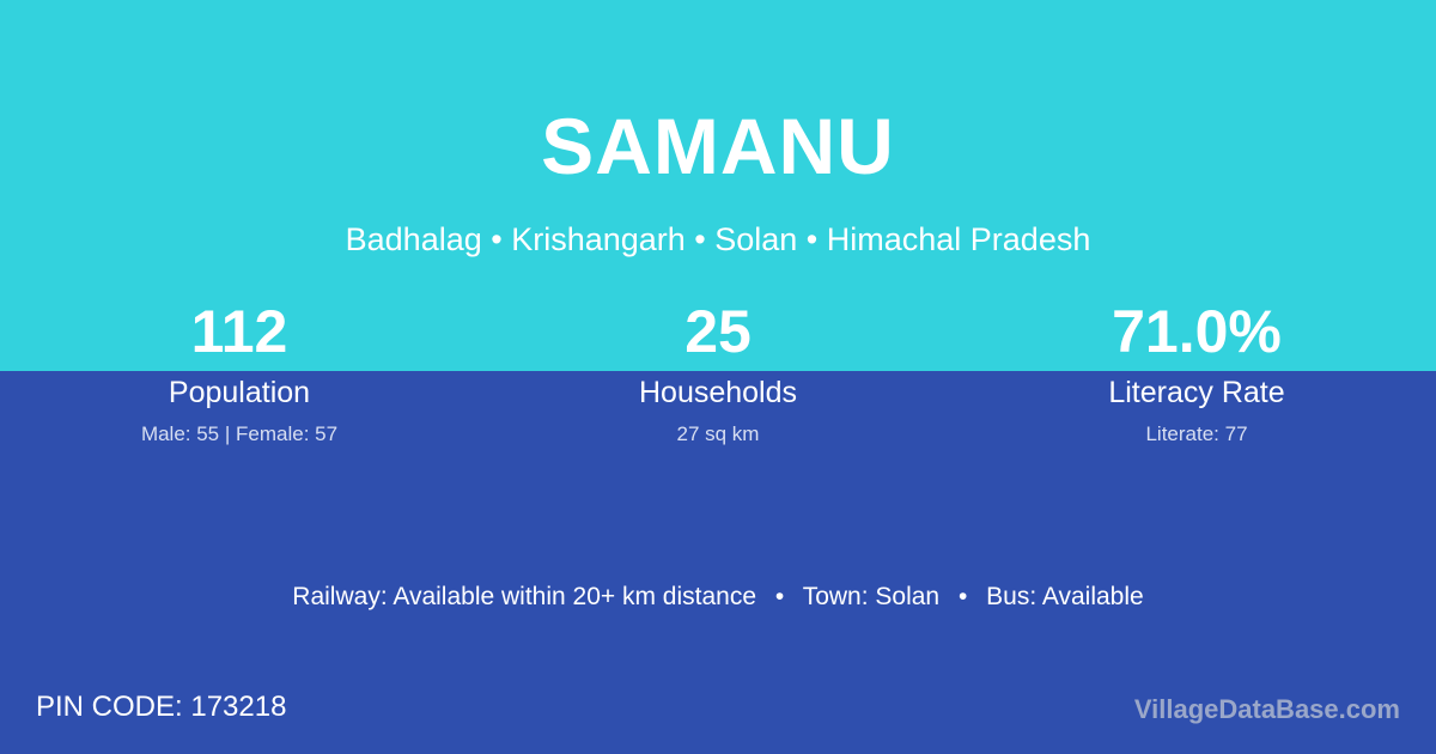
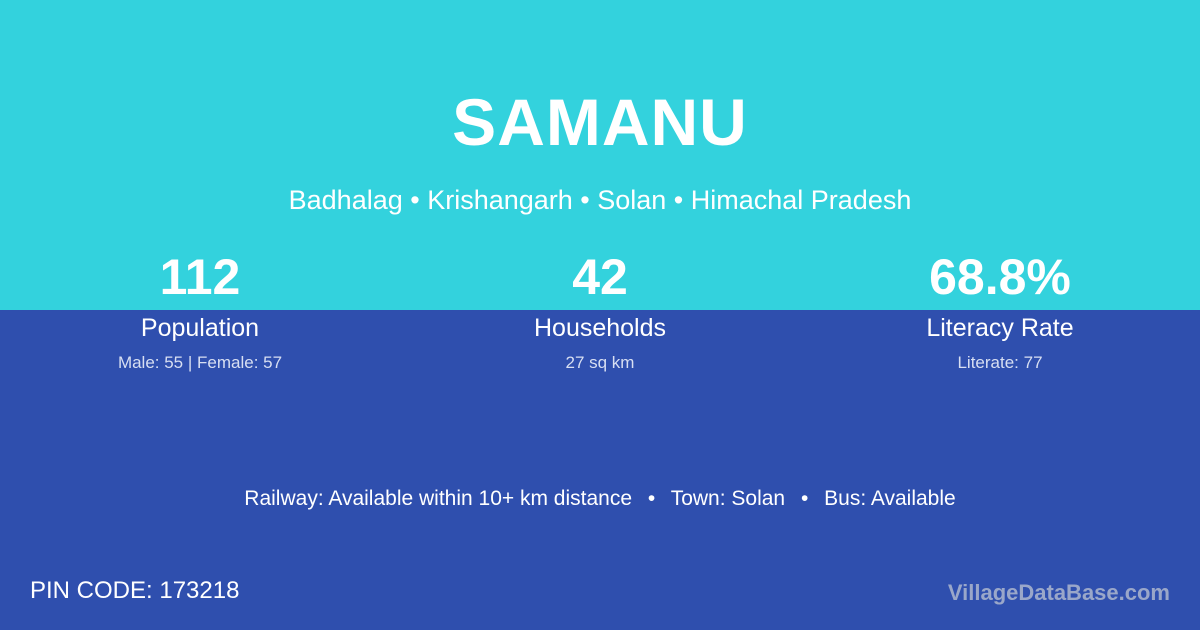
  SAMANU
  Badhalag • Krishangarh • Solan • Himachal Pradesh
  112
  Population
  Male: 55 | Female: 57
- 25
+ 42
  Households
  27 sq km
- 71.0%
+ 68.8%
  Literacy Rate
  Literate: 77
- Railway: Available within 20+ km distance • Town: Solan • Bus: Available
+ Railway: Available within 10+ km distance • Town: Solan • Bus: Available
  PIN CODE: 173218
  VillageDataBase.com
